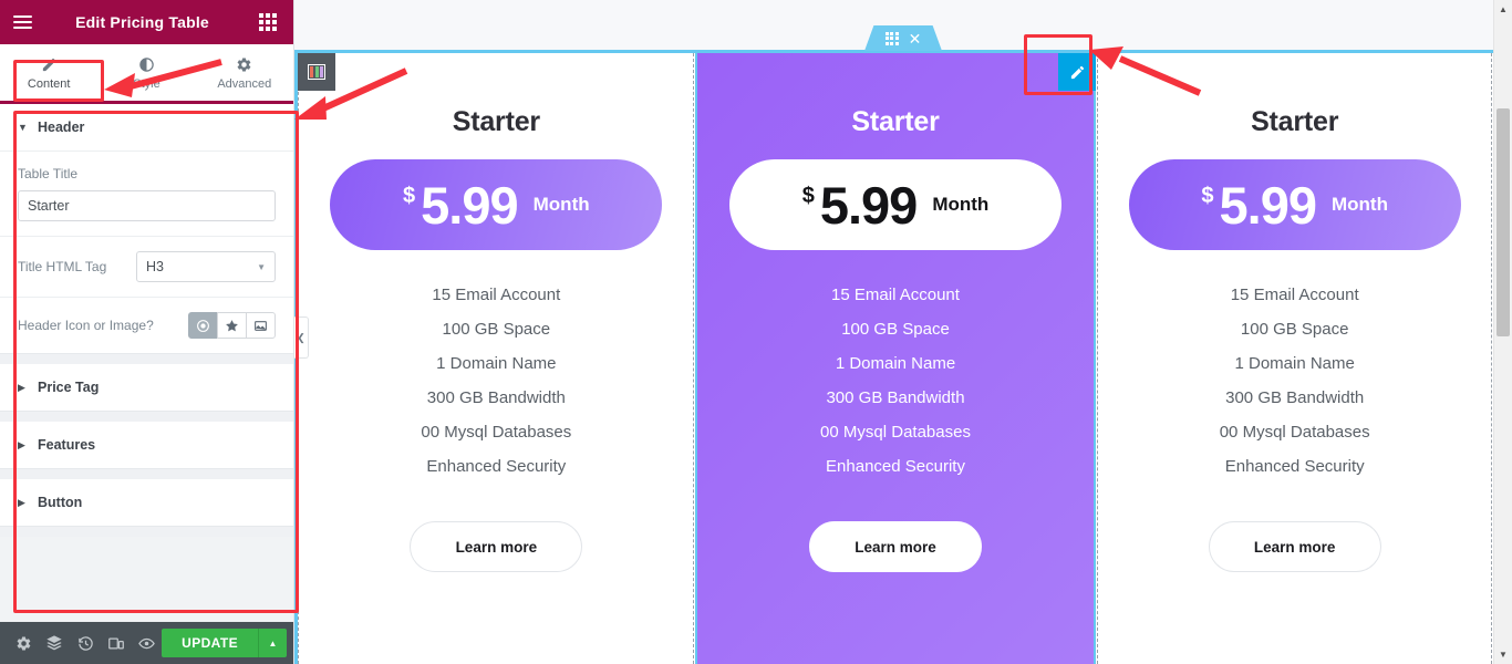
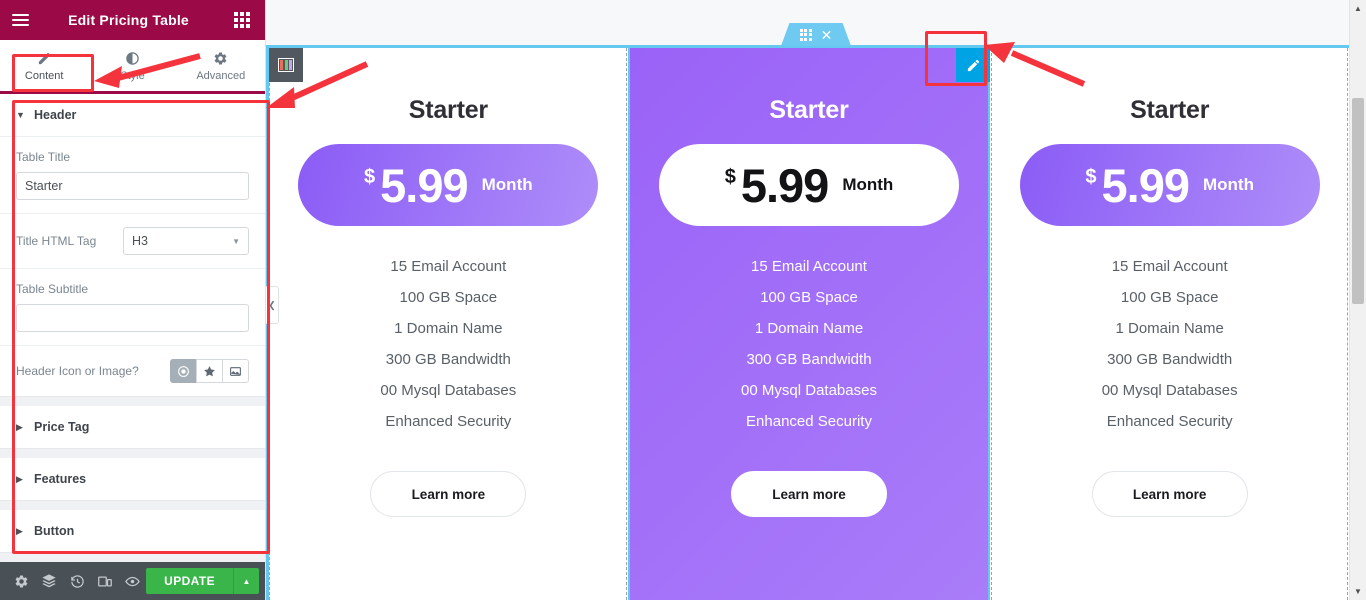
  Edit Pricing Table
  Content
  Advanced
  ▼
  Header
  Table Title
  Starter
  Title HTML Tag
  H3
  ▼
+ Table Subtitle
  Header Icon or Image?
  ▶
  Price Tag
  ▶
  Features
  ▶
  Button
  UPDATE
  ▲
  ❮
  ✕
  Starter
  $
  5.99
  Month
  15 Email Account
  100 GB Space
  1 Domain Name
  300 GB Bandwidth
  00 Mysql Databases
  Enhanced Security
  Learn more
  Starter
  $
  5.99
  Month
  15 Email Account
  100 GB Space
  1 Domain Name
  300 GB Bandwidth
  00 Mysql Databases
  Enhanced Security
  Learn more
  Starter
  $
  5.99
  Month
  15 Email Account
  100 GB Space
  1 Domain Name
  300 GB Bandwidth
  00 Mysql Databases
  Enhanced Security
  Learn more
  ▲
  ▼
